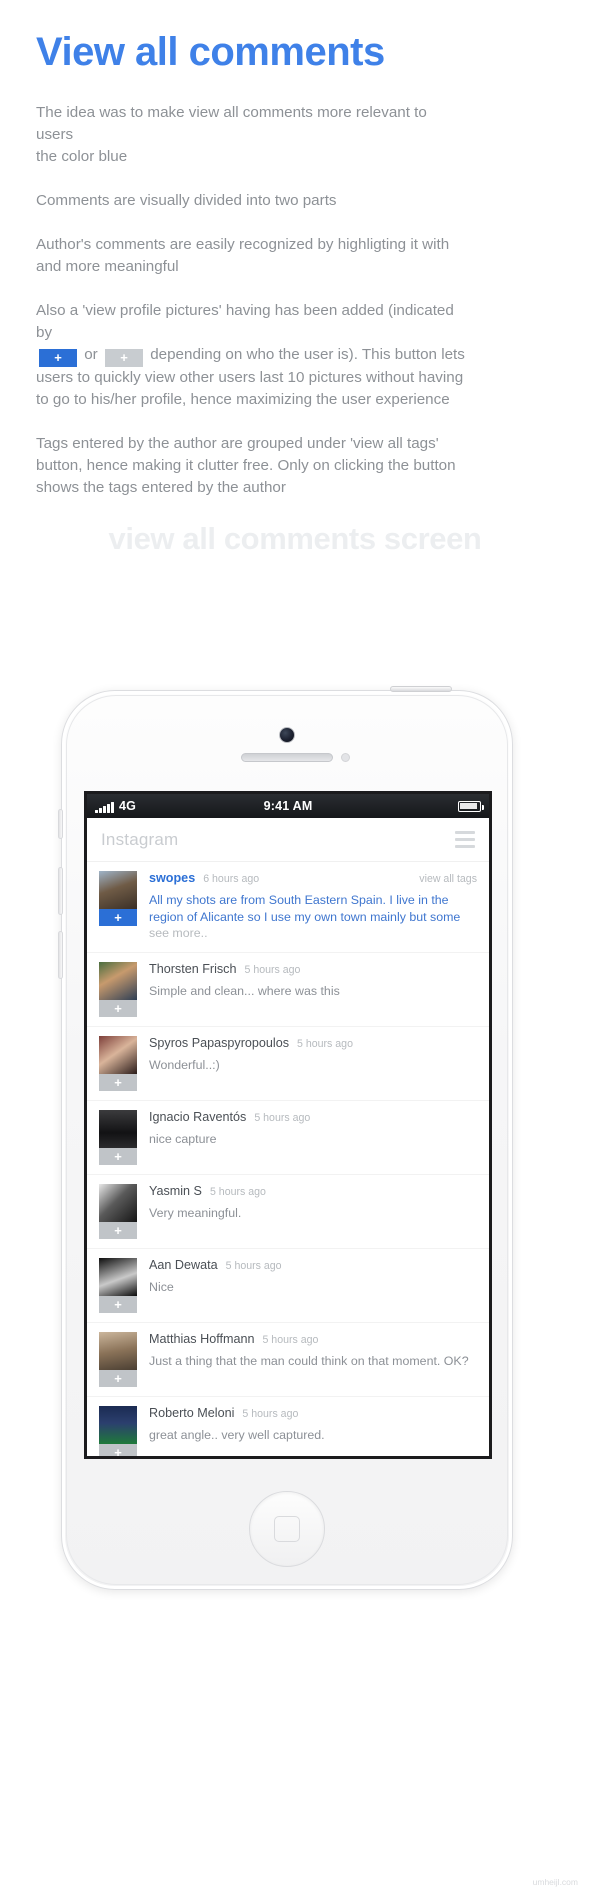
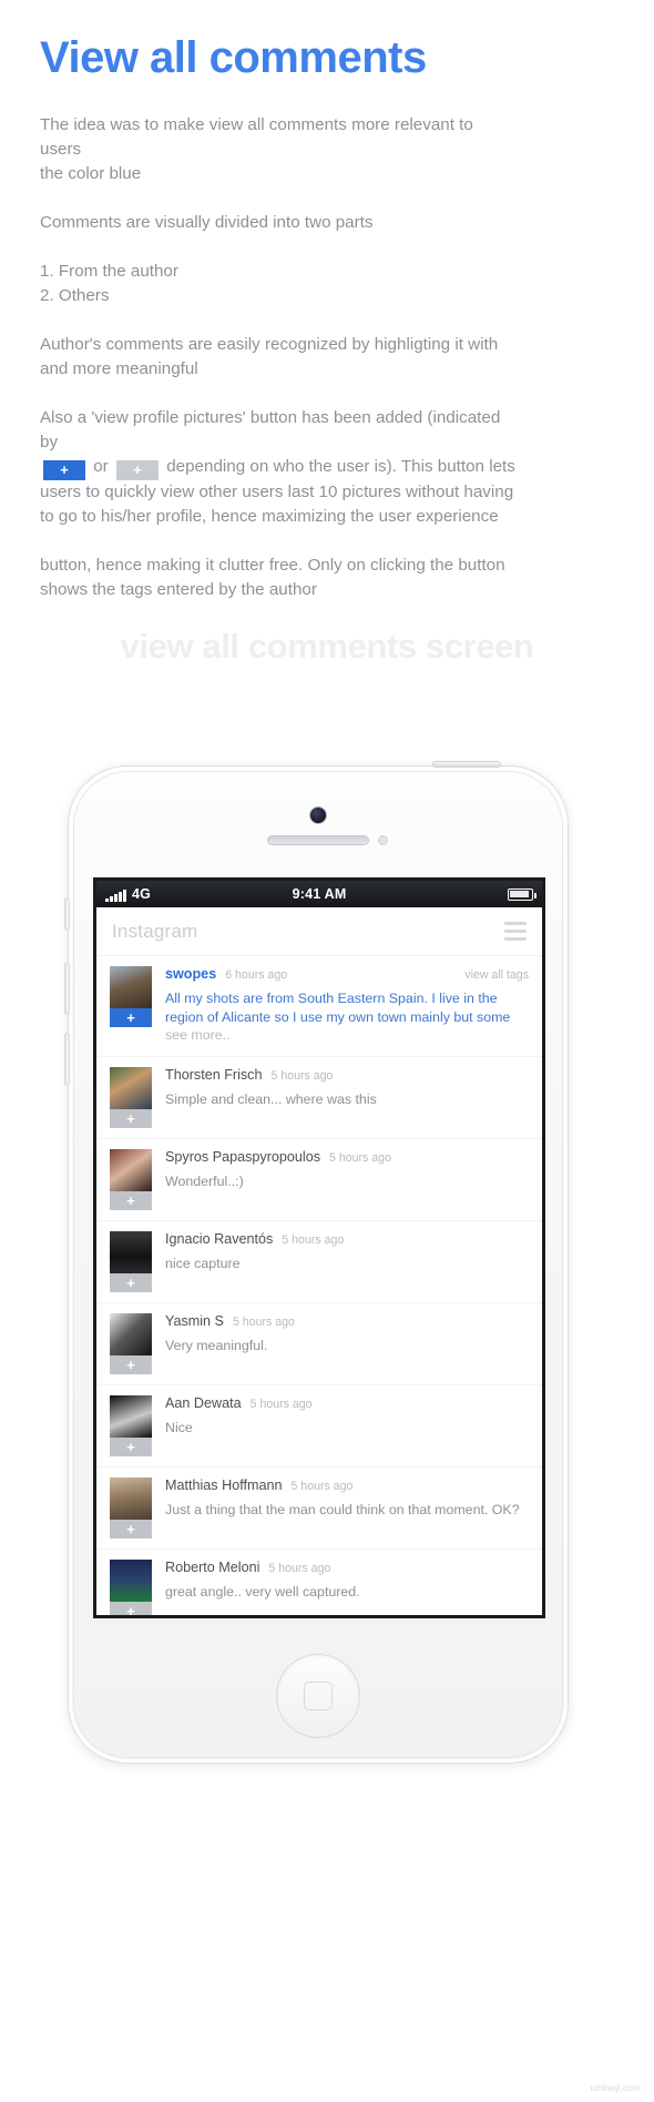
  View all comments
  The idea was to make view all comments more relevant to users
  the color blue
  Comments are visually divided into two parts
+ 1. From the author
+ 2. Others
  Author's comments are easily recognized by highligting it with
  and more meaningful
- Also a 'view profile pictures' having has been added (indicated by
+ Also a 'view profile pictures' button has been added (indicated by
  + or + depending on who the user is). This button lets
  users to quickly view other users last 10 pictures without having
  to go to his/her profile, hence maximizing the user experience
- Tags entered by the author are grouped under 'view all tags'
  button, hence making it clutter free. Only on clicking the button
  shows the tags entered by the author
  4G
  9:41 AM
  Instagram
  +
  swopes
  6 hours ago
  view all tags
  All my shots are from South Eastern Spain. I live in the region of Alicante so I use my own town mainly but some see more..
  +
  Thorsten Frisch
  5 hours ago
  Simple and clean... where was this
  +
  Spyros Papaspyropoulos
  5 hours ago
  Wonderful..:)
  +
  Ignacio Raventós
  5 hours ago
  nice capture
  +
  Yasmin S
  5 hours ago
  Very meaningful.
  +
  Aan Dewata
  5 hours ago
  Nice
  +
  Matthias Hoffmann
  5 hours ago
  Just a thing that the man could think on that moment. OK?
  +
  Roberto Meloni
  5 hours ago
  great angle.. very well captured.
  umheijl.com
